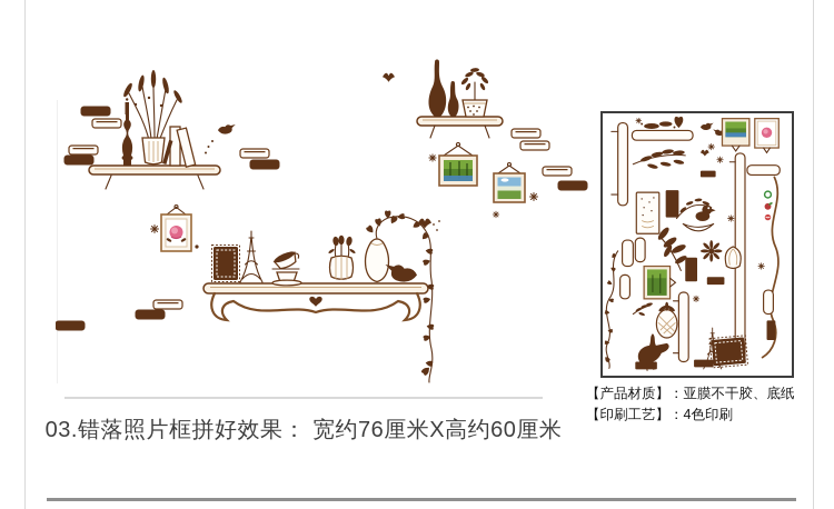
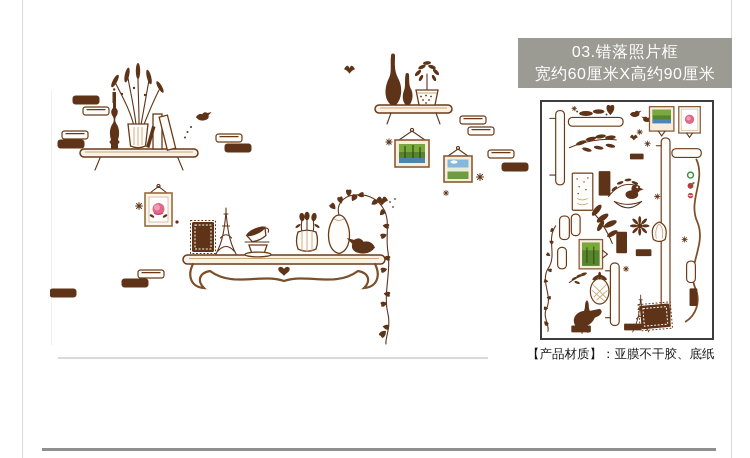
+ 03.错落照片框
+ 宽约60厘米X高约90厘米
  【产品材质】：亚膜不干胶、底纸
- 【印刷工艺】：4色印刷
- 03.错落照片框拼好效果： 宽约76厘米X高约60厘米
